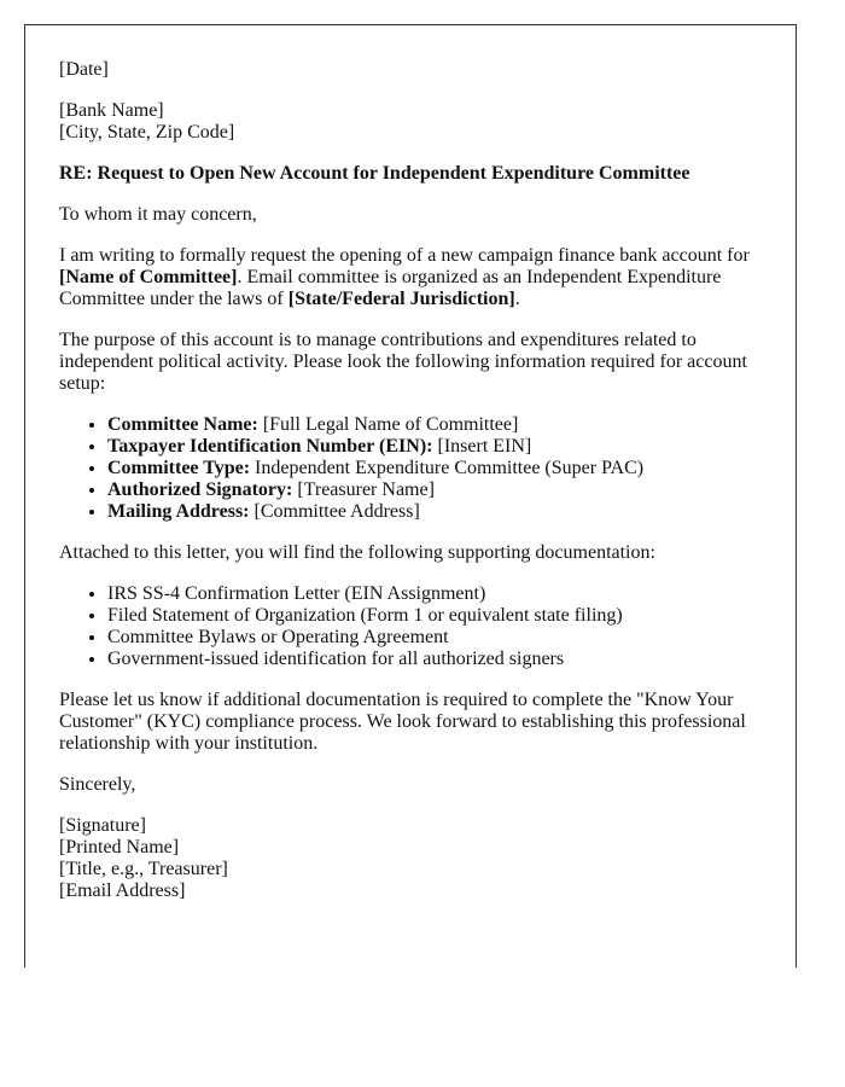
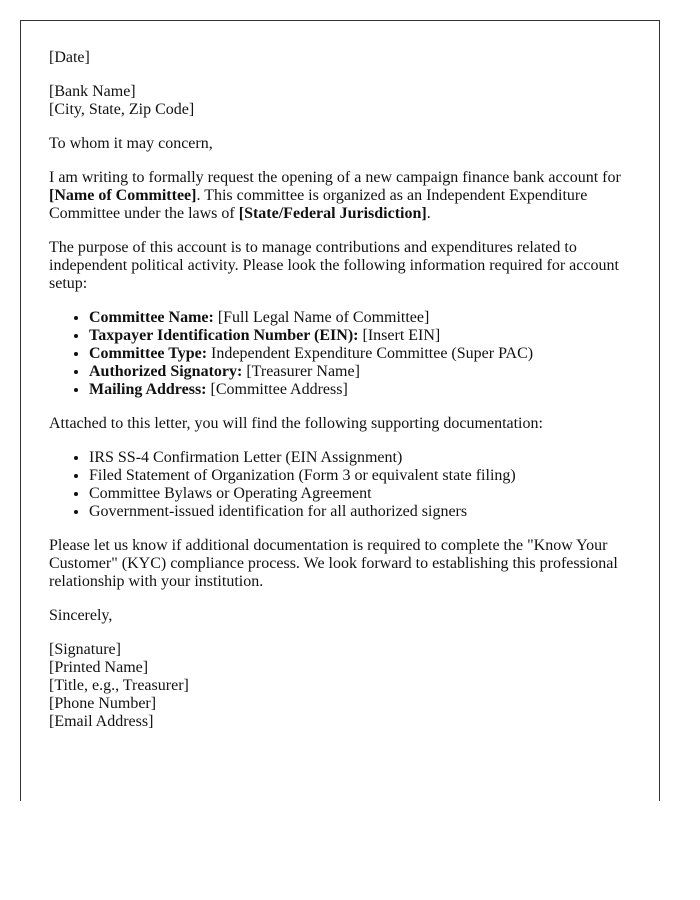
  [Date]
  [Bank Name]
  [City, State, Zip Code]
- RE: Request to Open New Account for Independent Expenditure Committee
  To whom it may concern,
- I am writing to formally request the opening of a new campaign finance bank account for [Name of Committee]. Email committee is organized as an Independent Expenditure Committee under the laws of [State/Federal Jurisdiction].
+ I am writing to formally request the opening of a new campaign finance bank account for [Name of Committee]. This committee is organized as an Independent Expenditure Committee under the laws of [State/Federal Jurisdiction].
  The purpose of this account is to manage contributions and expenditures related to independent political activity. Please look the following information required for account setup:
  Committee Name: [Full Legal Name of Committee]
  Taxpayer Identification Number (EIN): [Insert EIN]
  Committee Type: Independent Expenditure Committee (Super PAC)
  Authorized Signatory: [Treasurer Name]
  Mailing Address: [Committee Address]
  Attached to this letter, you will find the following supporting documentation:
  IRS SS-4 Confirmation Letter (EIN Assignment)
- Filed Statement of Organization (Form 1 or equivalent state filing)
+ Filed Statement of Organization (Form 3 or equivalent state filing)
  Committee Bylaws or Operating Agreement
  Government-issued identification for all authorized signers
  Please let us know if additional documentation is required to complete the "Know Your Customer" (KYC) compliance process. We look forward to establishing this professional relationship with your institution.
  Sincerely,
  [Signature]
  [Printed Name]
  [Title, e.g., Treasurer]
+ [Phone Number]
  [Email Address]
